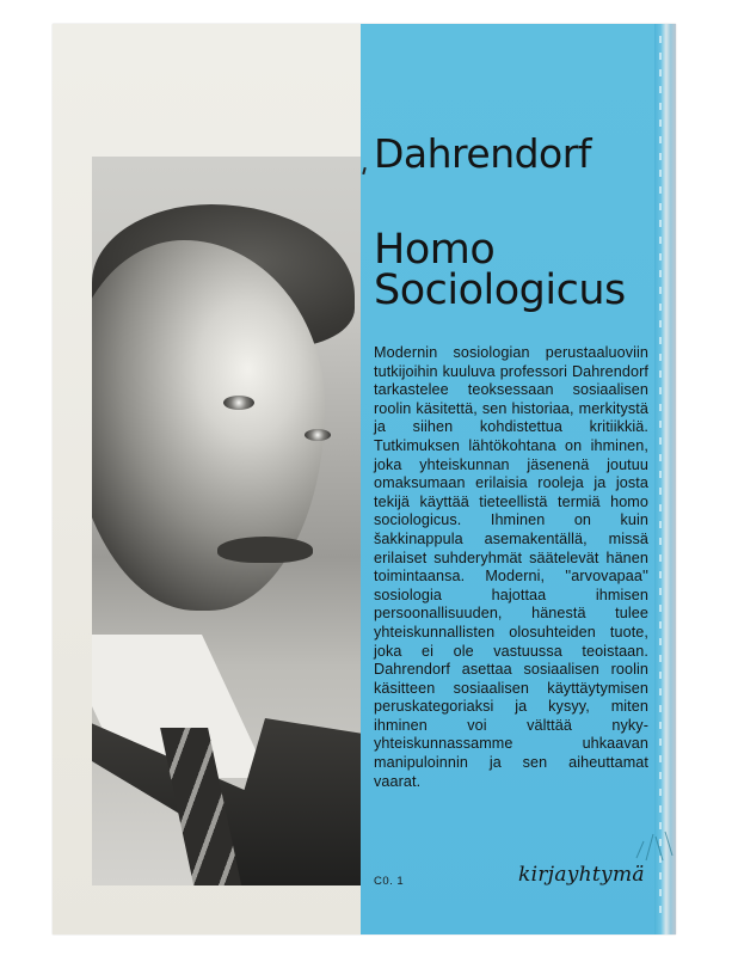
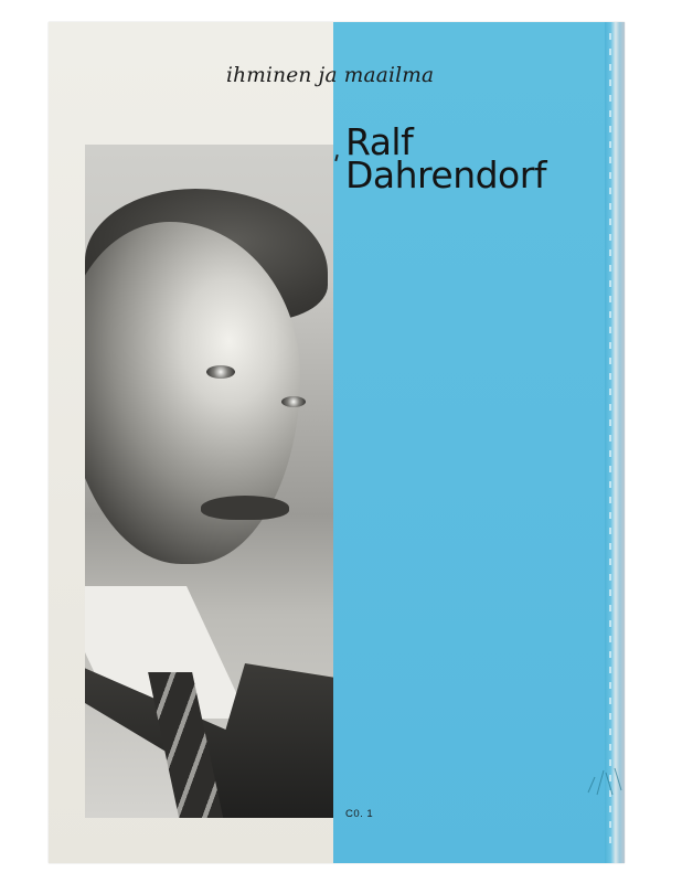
+ ihminen ja maailma
+ Ralf
  Dahrendorf
- Homo
- Sociologicus
- Modernin sosiologian perustaaluoviin tutkijoihin kuuluva professori Dahrendorf tarkastelee teoksessaan sosiaalisen roolin käsitettä, sen historiaa, merkitystä ja siihen kohdistettua kritiikkiä. Tutkimuksen lähtökohtana on ihminen, joka yhteiskunnan jäsenenä joutuu omaksumaan erilaisia rooleja ja josta tekijä käyttää tieteellistä termiä homo sociologicus. Ihminen on kuin šakkinappula asemakentällä, missä erilaiset suhderyhmät säätelevät hänen toimintaansa. Moderni, ''arvovapaa'' sosiologia hajottaa ihmisen persoonallisuuden, hänestä tulee yhteiskunnallisten olosuhteiden tuote, joka ei ole vastuussa teoistaan. Dahrendorf asettaa sosiaalisen roolin käsitteen sosiaalisen käyttäytymisen peruskategoriaksi ja kysyy, miten ihminen voi välttää nyky-yhteiskunnassamme uhkaavan manipuloinnin ja sen aiheuttamat vaarat.
  C0. 1
- kirjayhtymä
